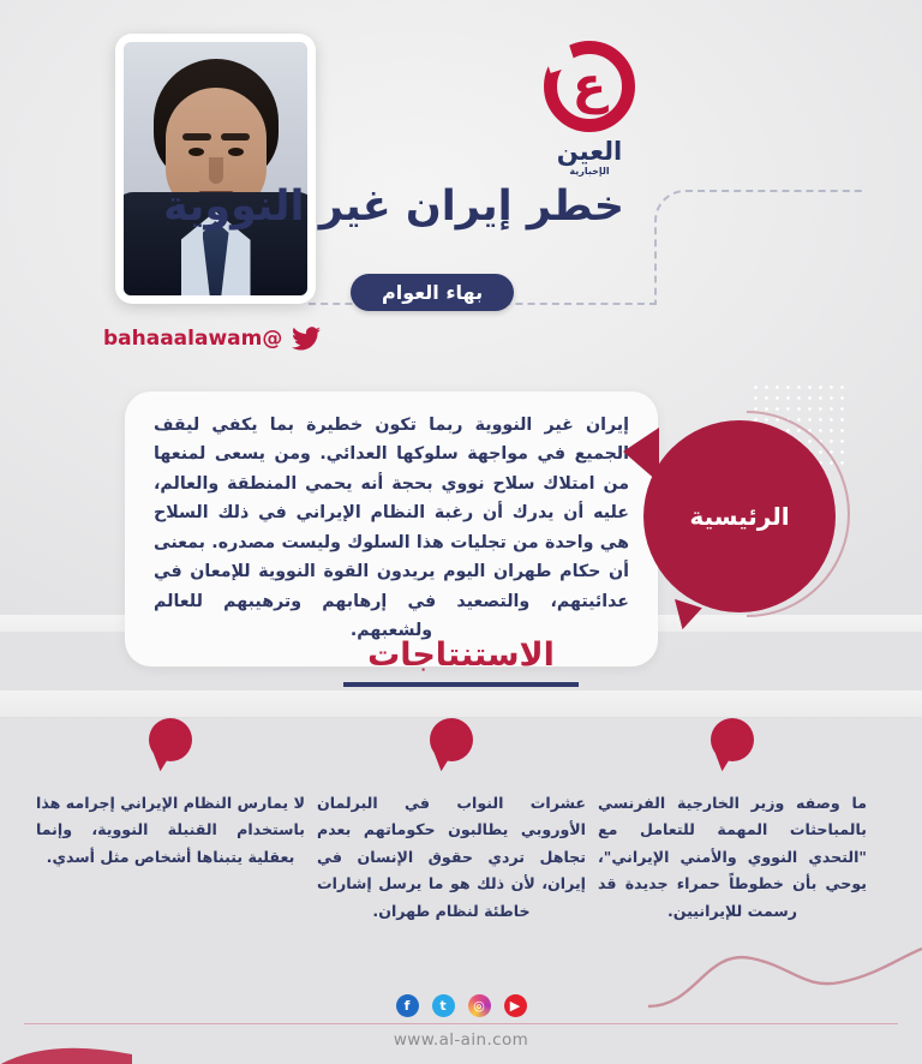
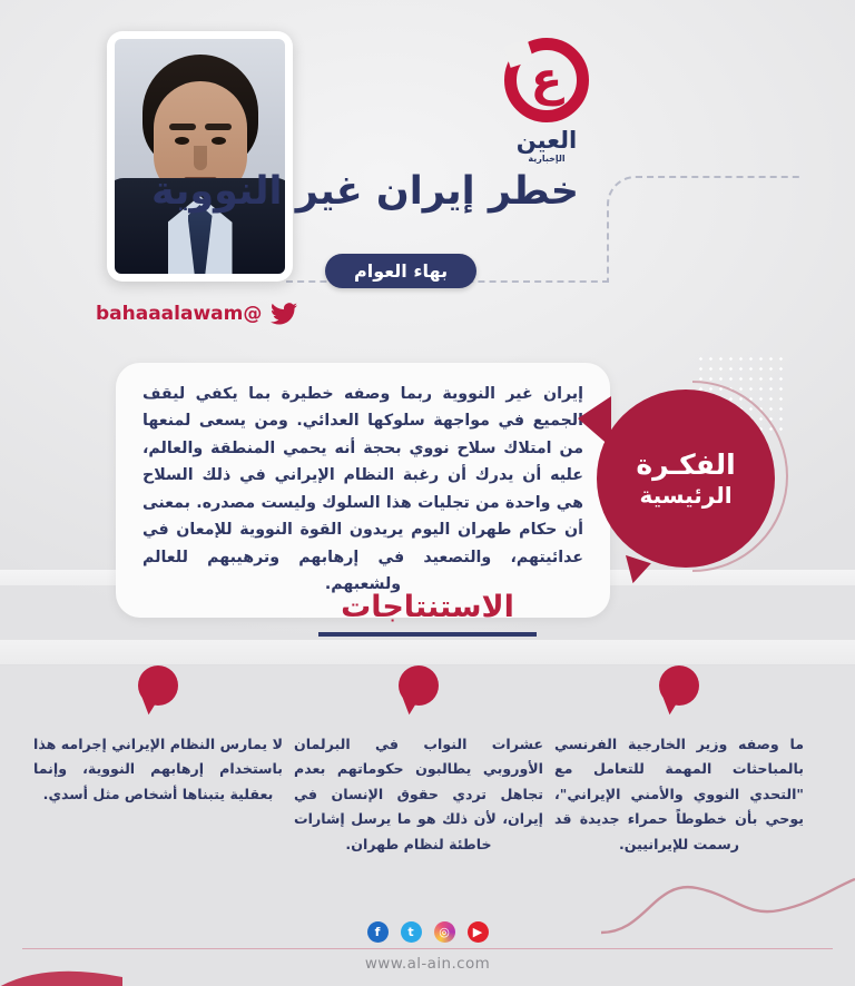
  ع
  العين
  الإخبارية
  خطر إيران غير النووية
  بهاء العوام
  @bahaaalawam
- إيران غير النووية ربما تكون خطيرة بما يكفي ليقف الجميع في مواجهة سلوكها العدائي. ومن يسعى لمنعها من امتلاك سلاح نووي بحجة أنه يحمي المنطقة والعالم، عليه أن يدرك أن رغبة النظام الإيراني في ذلك السلاح هي واحدة من تجليات هذا السلوك وليست مصدره. بمعنى أن حكام طهران اليوم يريدون القوة النووية للإمعان في عدائيتهم، والتصعيد في إرهابهم وترهيبهم للعالم ولشعبهم.
+ إيران غير النووية ربما وصفه خطيرة بما يكفي ليقف الجميع في مواجهة سلوكها العدائي. ومن يسعى لمنعها من امتلاك سلاح نووي بحجة أنه يحمي المنطقة والعالم، عليه أن يدرك أن رغبة النظام الإيراني في ذلك السلاح هي واحدة من تجليات هذا السلوك وليست مصدره. بمعنى أن حكام طهران اليوم يريدون القوة النووية للإمعان في عدائيتهم، والتصعيد في إرهابهم وترهيبهم للعالم ولشعبهم.
+ الفكـرة
  الرئيسية
  الاستنتاجات
- لا يمارس النظام الإيراني إجرامه هذا باستخدام القنبلة النووية، وإنما بعقلية يتبناها أشخاص مثل أسدي.
+ لا يمارس النظام الإيراني إجرامه هذا باستخدام إرهابهم النووية، وإنما بعقلية يتبناها أشخاص مثل أسدي.
  عشرات النواب في البرلمان الأوروبي يطالبون حكوماتهم بعدم تجاهل تردي حقوق الإنسان في إيران، لأن ذلك هو ما يرسل إشارات خاطئة لنظام طهران.
  ما وصفه وزير الخارجية الفرنسي بالمباحثات المهمة للتعامل مع "التحدي النووي والأمني الإيراني"، يوحي بأن خطوطاً حمراء جديدة قد رسمت للإيرانيين.
  ▶
  ◎
  t
  f
  www.al-ain.com
